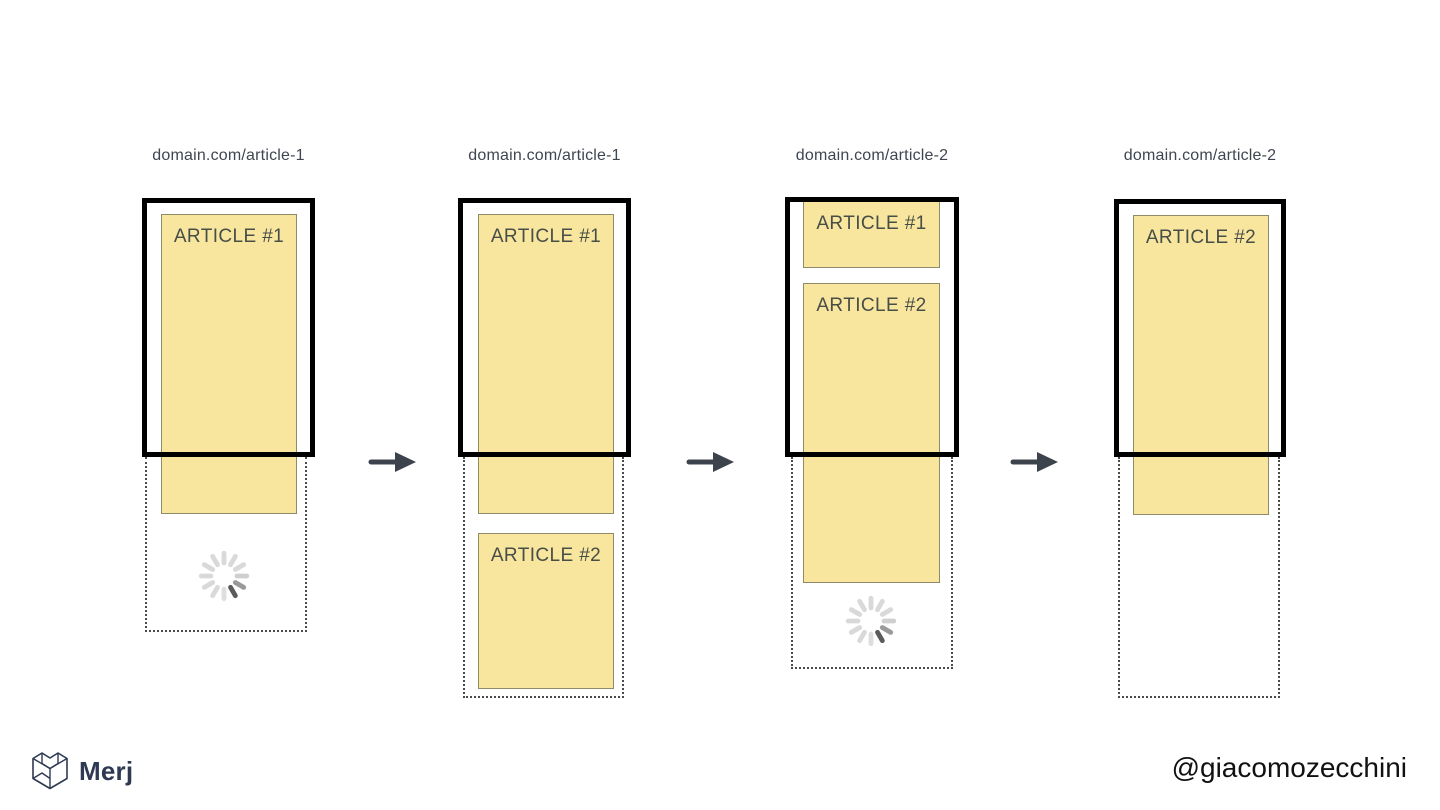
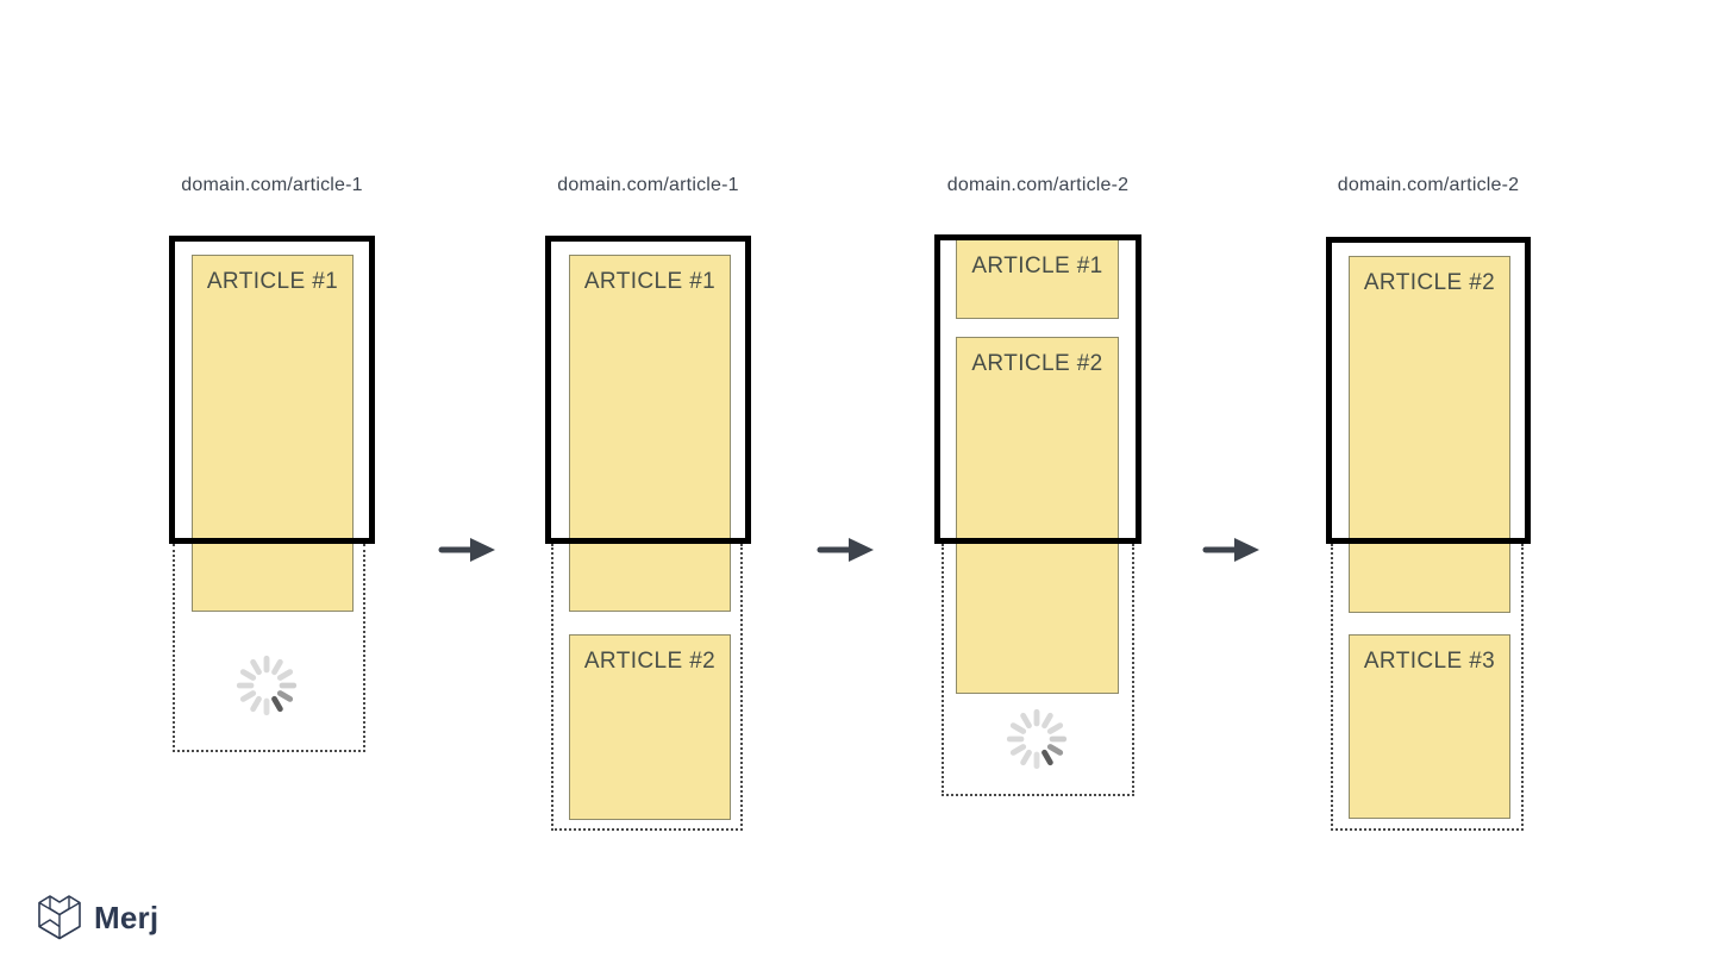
  domain.com/article-1
  ARTICLE #1
  domain.com/article-1
  ARTICLE #1
  ARTICLE #2
  domain.com/article-2
  ARTICLE #1
  ARTICLE #2
  domain.com/article-2
  ARTICLE #2
+ ARTICLE #3
  Merj
- @giacomozecchini
